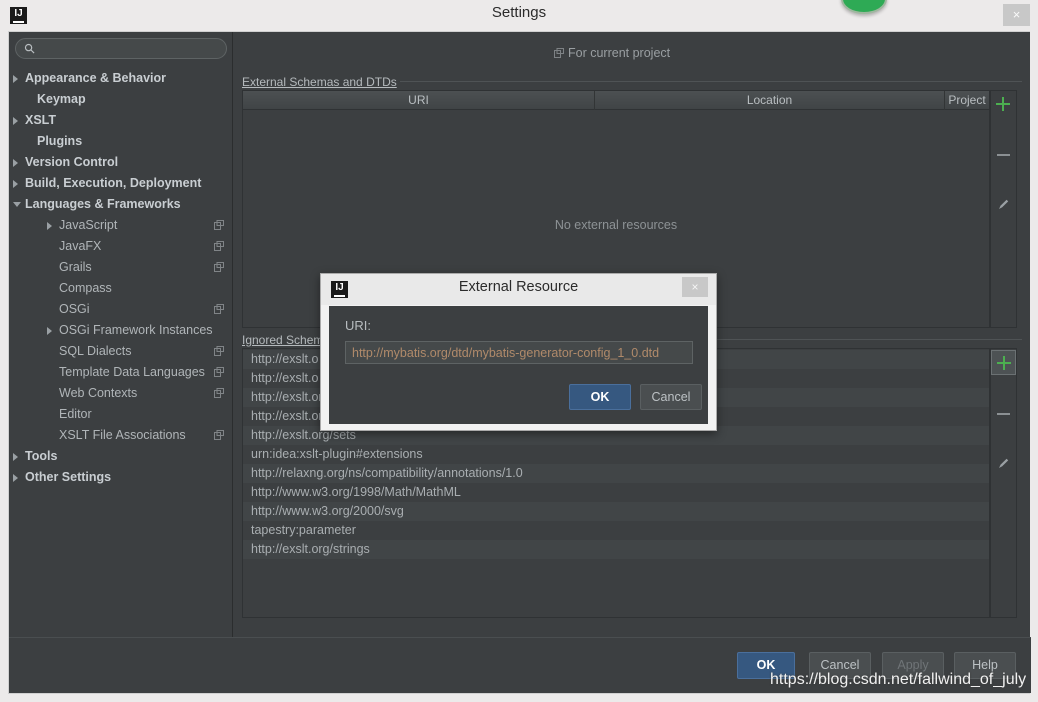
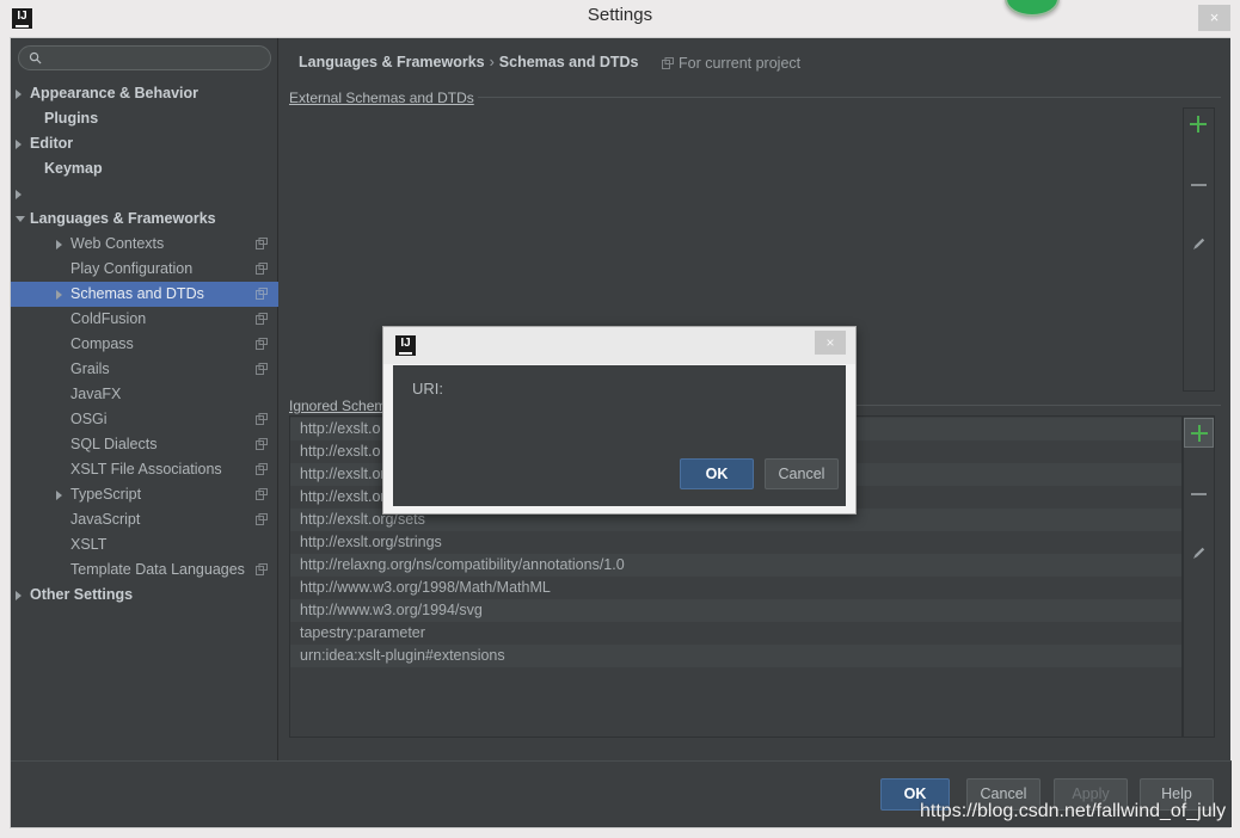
  IJ
  Settings
  ×
  Appearance & Behavior
- Keymap
+ Plugins
- XSLT
+ Editor
- Plugins
+ Keymap
- Version Control
- Build, Execution, Deployment
  Languages & Frameworks
- JavaScript
+ Web Contexts
+ Play Configuration
+ Schemas and DTDs
+ ColdFusion
- JavaFX
+ Compass
  Grails
- Compass
+ JavaFX
  OSGi
- OSGi Framework Instances
  SQL Dialects
- Template Data Languages
+ XSLT File Associations
+ TypeScript
- Web Contexts
+ JavaScript
- Editor
+ XSLT
- XSLT File Associations
+ Template Data Languages
- Tools
  Other Settings
+ Languages & Frameworks › Schemas and DTDs
  For current project
  External Schemas and DTDs
- URI
- Location
- Project
- No external resources
  http://exslt.o
  http://exslt.o
  http://exslt.org/sets
- urn:idea:xslt-plugin#extensions
+ http://exslt.org/strings
  http://relaxng.org/ns/compatibility/annotations/1.0
  http://www.w3.org/1998/Math/MathML
- http://www.w3.org/2000/svg
+ http://www.w3.org/1994/svg
  tapestry:parameter
- http://exslt.org/strings
+ urn:idea:xslt-plugin#extensions
  OK
  Cancel
  Apply
  Help
  IJ
- External Resource
  ×
  URI:
- http://mybatis.org/dtd/mybatis-generator-config_1_0.dtd
  OK
  Cancel
  https://blog.csdn.net/fallwind_of_july
